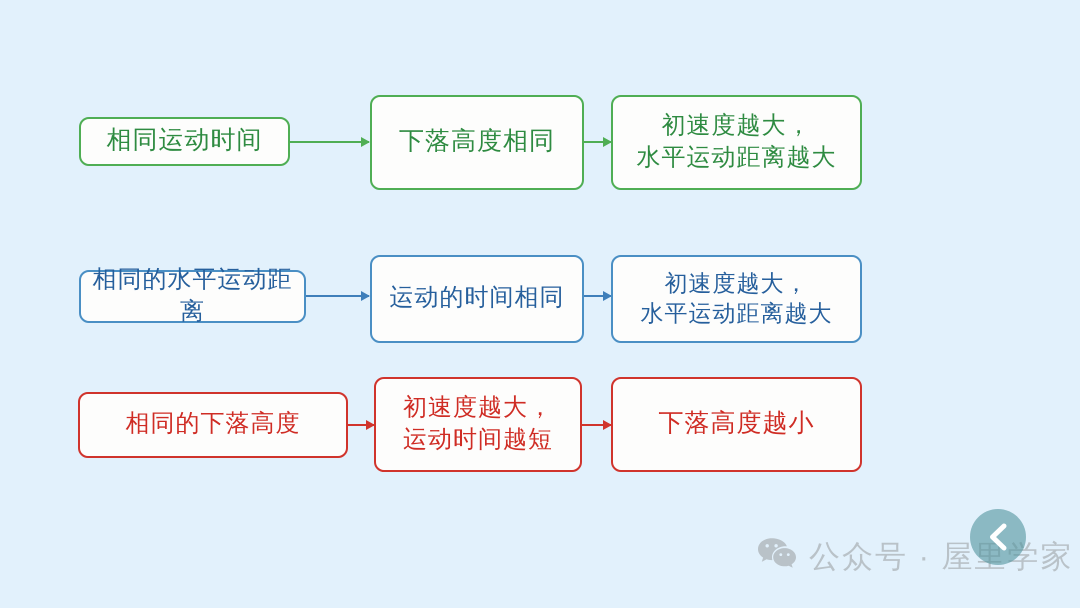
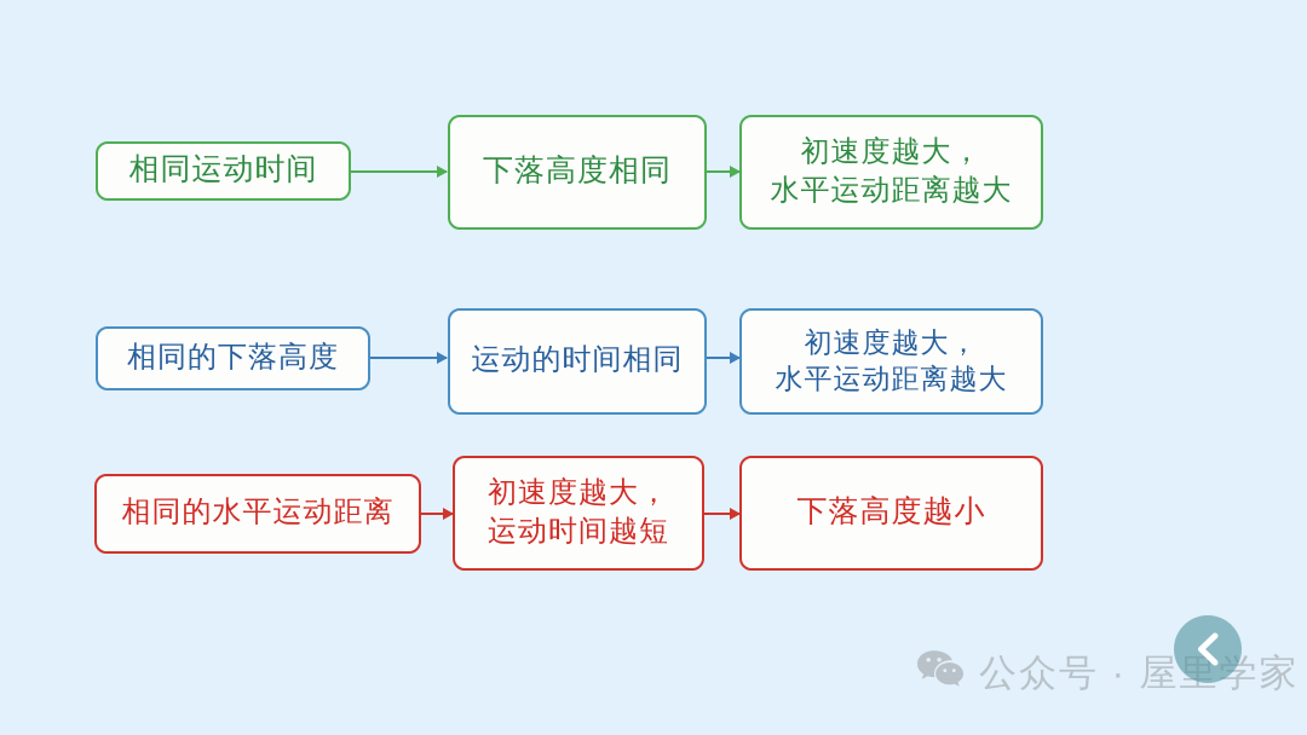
  相同运动时间
  下落高度相同
  初速度越大，
  水平运动距离越大
- 相同的水平运动距离
+ 相同的下落高度
  运动的时间相同
  初速度越大，
  水平运动距离越大
- 相同的下落高度
+ 相同的水平运动距离
  初速度越大，
  运动时间越短
  下落高度越小
  公众号 · 屋里学家
